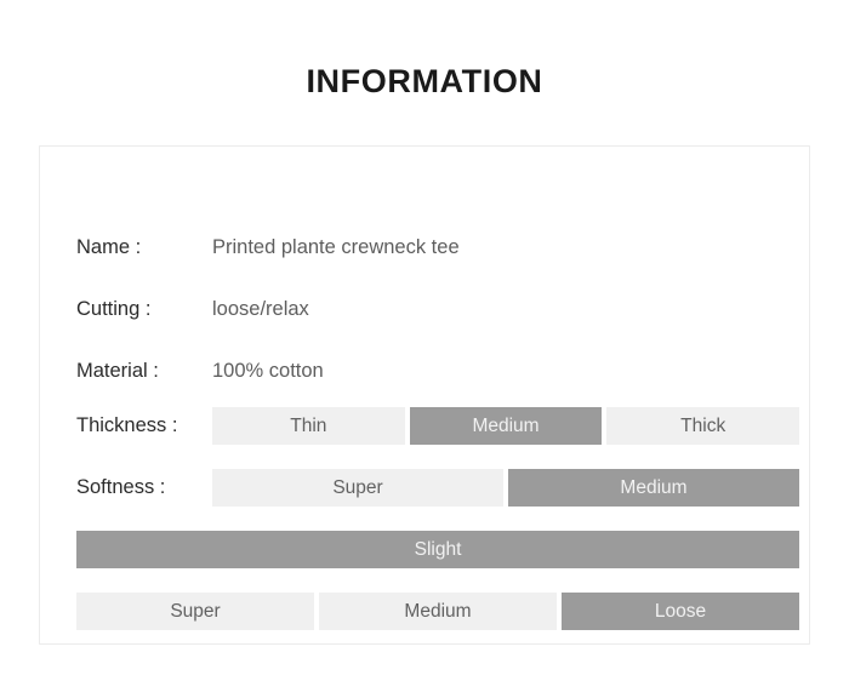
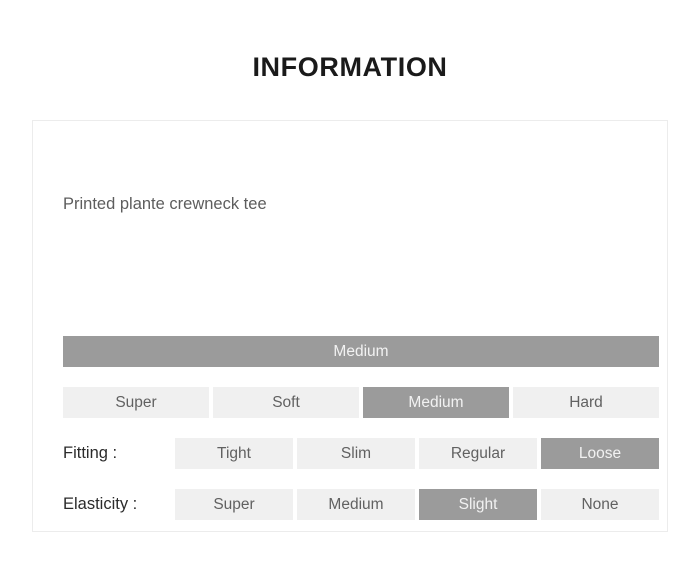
  INFORMATION
- Name :
  Printed plante crewneck tee
- Cutting :
- loose/relax
- Material :
- 100% cotton
- Thickness :
- Thin
  Medium
- Thick
- Softness :
  Super
+ Soft
  Medium
+ Hard
+ Fitting :
+ Tight
+ Slim
+ Regular
- Slight
+ Loose
+ Elasticity :
  Super
  Medium
- Loose
+ Slight
+ None
